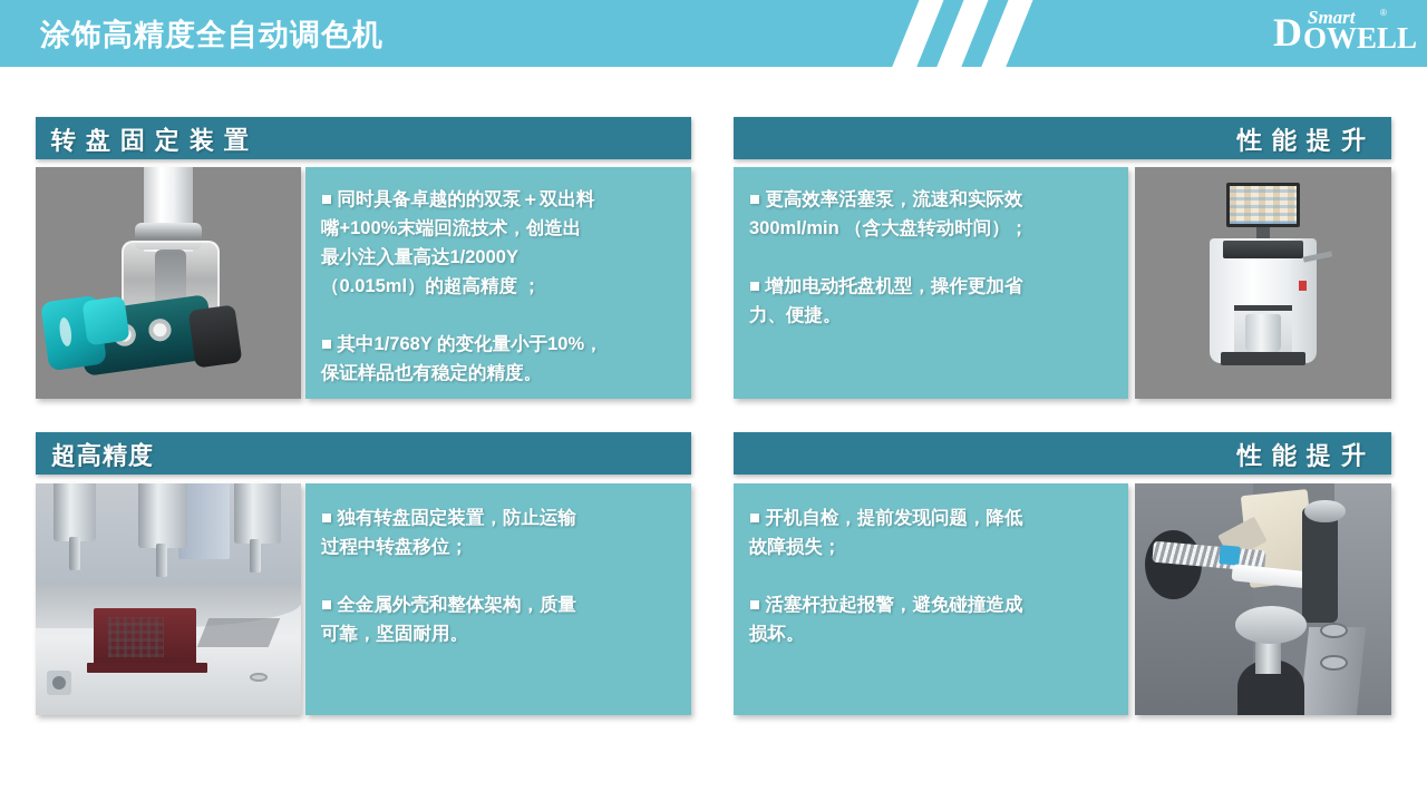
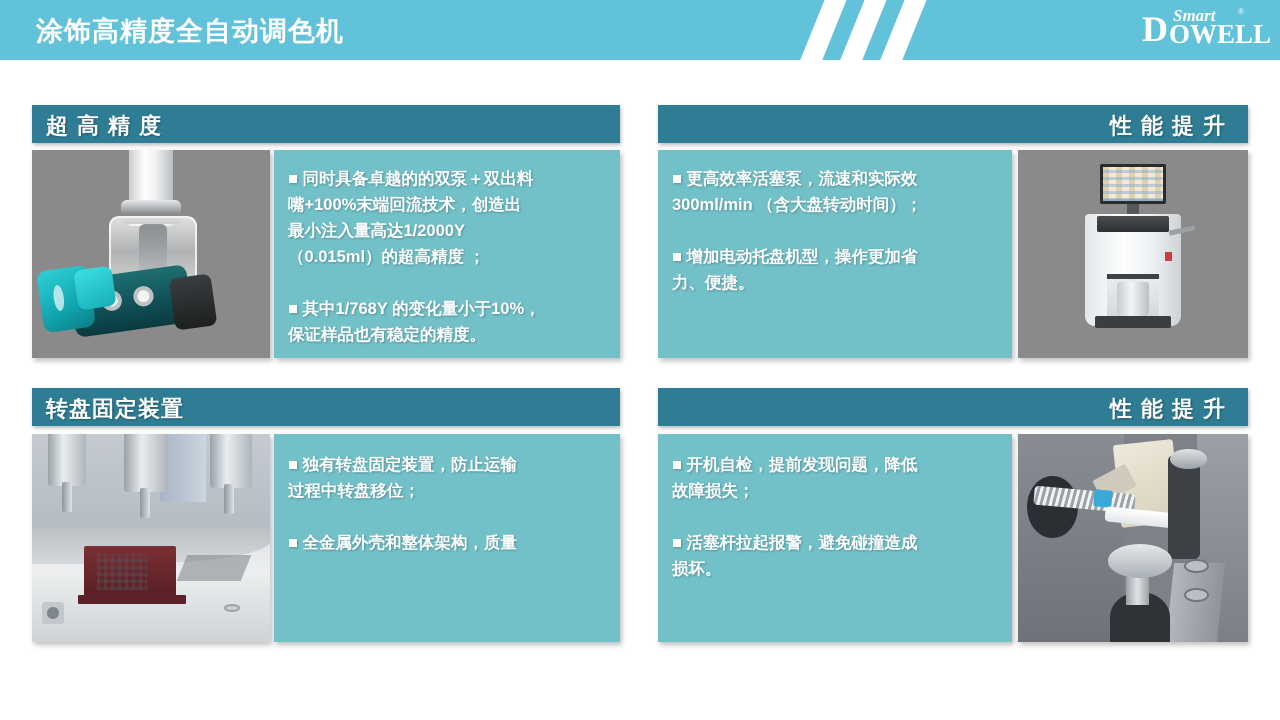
  涂饰高精度全自动调色机
  D
  Smart
  ®
  OWELL
- 转盘固定装置
+ 超高精度
  ■ 同时具备卓越的的双泵＋双出料
  嘴+100%末端回流技术，创造出
  最小注入量高达1/2000Y
  （0.015ml）的超高精度 ；
  ■ 其中1/768Y 的变化量小于10%，
  保证样品也有稳定的精度。
  性能提升
  ■ 更高效率活塞泵，流速和实际效
  300ml/min （含大盘转动时间）；
  ■ 增加电动托盘机型，操作更加省
  力、便捷。
- 超高精度
+ 转盘固定装置
  ■ 独有转盘固定装置，防止运输
  过程中转盘移位；
  ■ 全金属外壳和整体架构，质量
- 可靠，坚固耐用。
  性能提升
  ■ 开机自检，提前发现问题，降低
  故障损失；
  ■ 活塞杆拉起报警，避免碰撞造成
  损坏。
